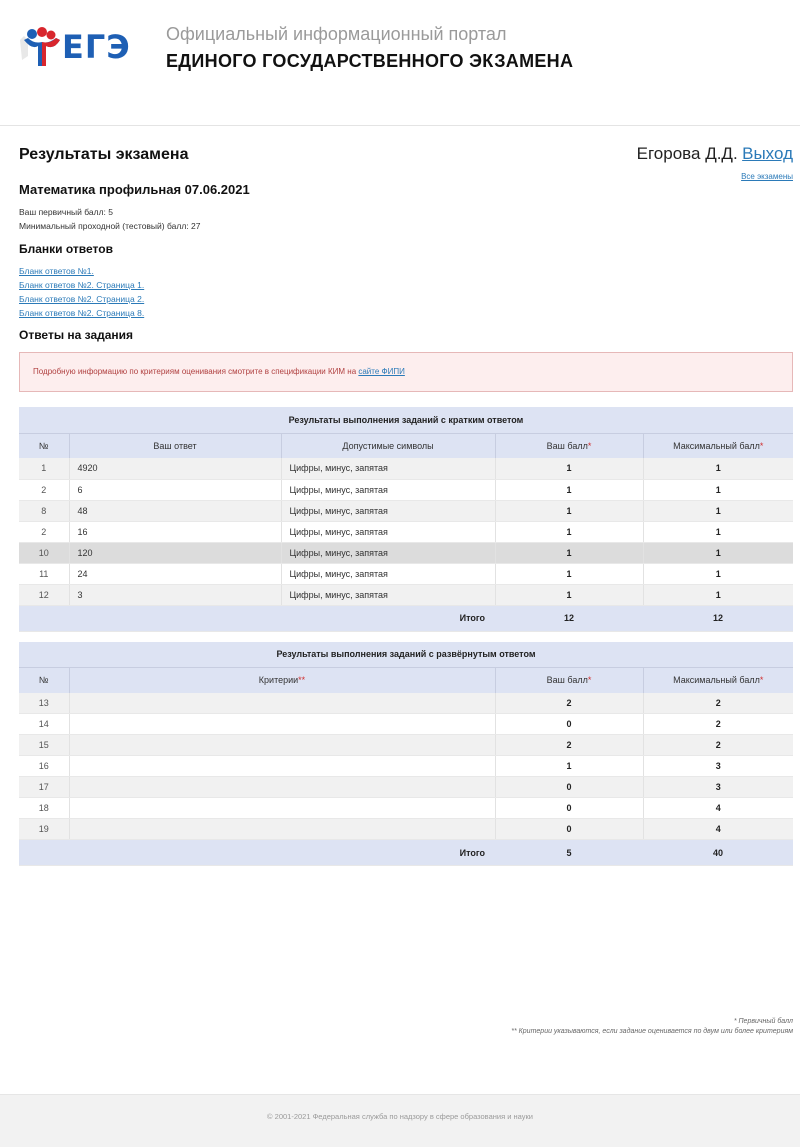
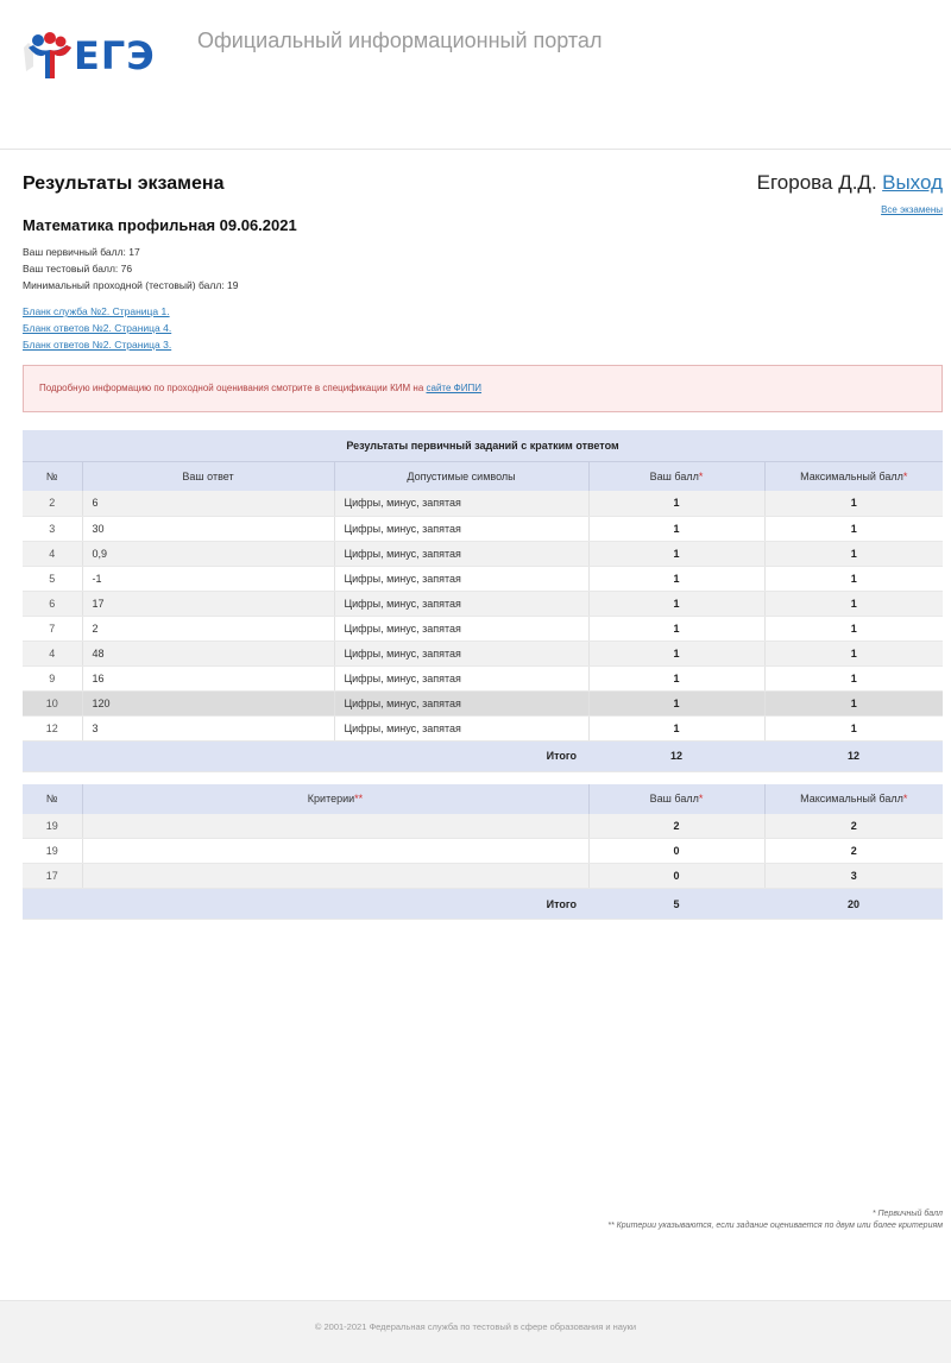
  ЕГЭ
  Официальный информационный портал
- ЕДИНОГО ГОСУДАРСТВЕННОГО ЭКЗАМЕНА
  Результаты экзамена
  Егорова Д.Д. Выход
  Все экзамены
- Математика профильная 07.06.2021
+ Математика профильная 09.06.2021
- Ваш первичный балл: 5
+ Ваш первичный балл: 17
+ Ваш тестовый балл: 76
- Минимальный проходной (тестовый) балл: 27
+ Минимальный проходной (тестовый) балл: 19
- Бланки ответов
- Бланк ответов №1.
- Бланк ответов №2. Страница 1.
+ Бланк служба №2. Страница 1.
- Бланк ответов №2. Страница 2.
+ Бланк ответов №2. Страница 4.
- Бланк ответов №2. Страница 8.
+ Бланк ответов №2. Страница 3.
- Ответы на задания
- Подробную информацию по критериям оценивания смотрите в спецификации КИМ на сайте ФИПИ
+ Подробную информацию по проходной оценивания смотрите в спецификации КИМ на сайте ФИПИ
- Результаты выполнения заданий с кратким ответом
+ Результаты первичный заданий с кратким ответом
  №	Ваш ответ	Допустимые символы	Ваш балл*	Максимальный балл*
- 1	4920	Цифры, минус, запятая	1	1
  2	6	Цифры, минус, запятая	1	1
+ 3	30	Цифры, минус, запятая	1	1
+ 4	0,9	Цифры, минус, запятая	1	1
+ 5	-1	Цифры, минус, запятая	1	1
+ 6	17	Цифры, минус, запятая	1	1
+ 7	2	Цифры, минус, запятая	1	1
- 8	48	Цифры, минус, запятая	1	1
+ 4	48	Цифры, минус, запятая	1	1
- 2	16	Цифры, минус, запятая	1	1
+ 9	16	Цифры, минус, запятая	1	1
  10	120	Цифры, минус, запятая	1	1
- 11	24	Цифры, минус, запятая	1	1
  12	3	Цифры, минус, запятая	1	1
  Итого	12	12
- Результаты выполнения заданий с развёрнутым ответом
  №	Критерии**	Ваш балл*	Максимальный балл*
- 13		2	2
+ 19		2	2
- 14		0	2
+ 19		0	2
- 15		2	2
- 16		1	3
  17		0	3
- 18		0	4
- 19		0	4
- Итого	5	40
+ Итого	5	20
- © 2001-2021 Федеральная служба по надзору в сфере образования и науки
+ © 2001-2021 Федеральная служба по тестовый в сфере образования и науки
